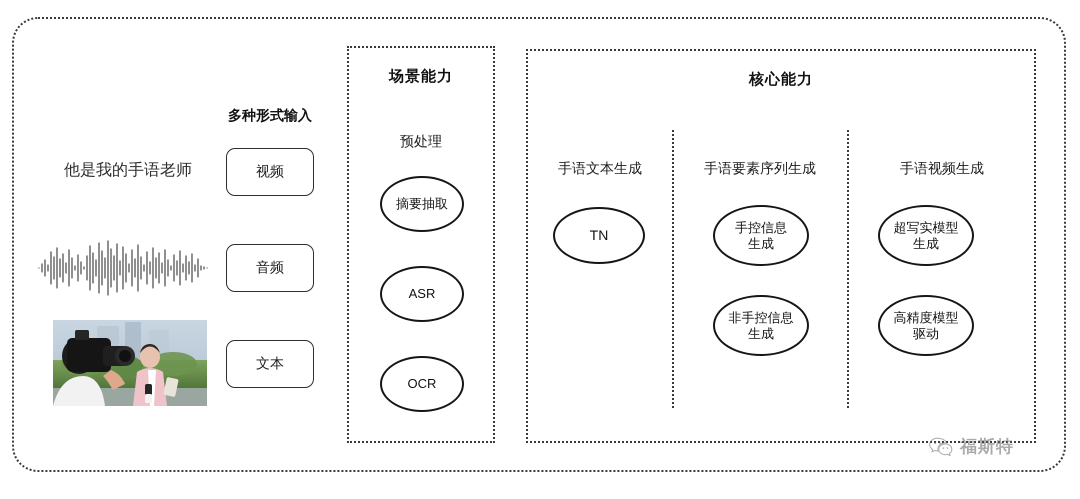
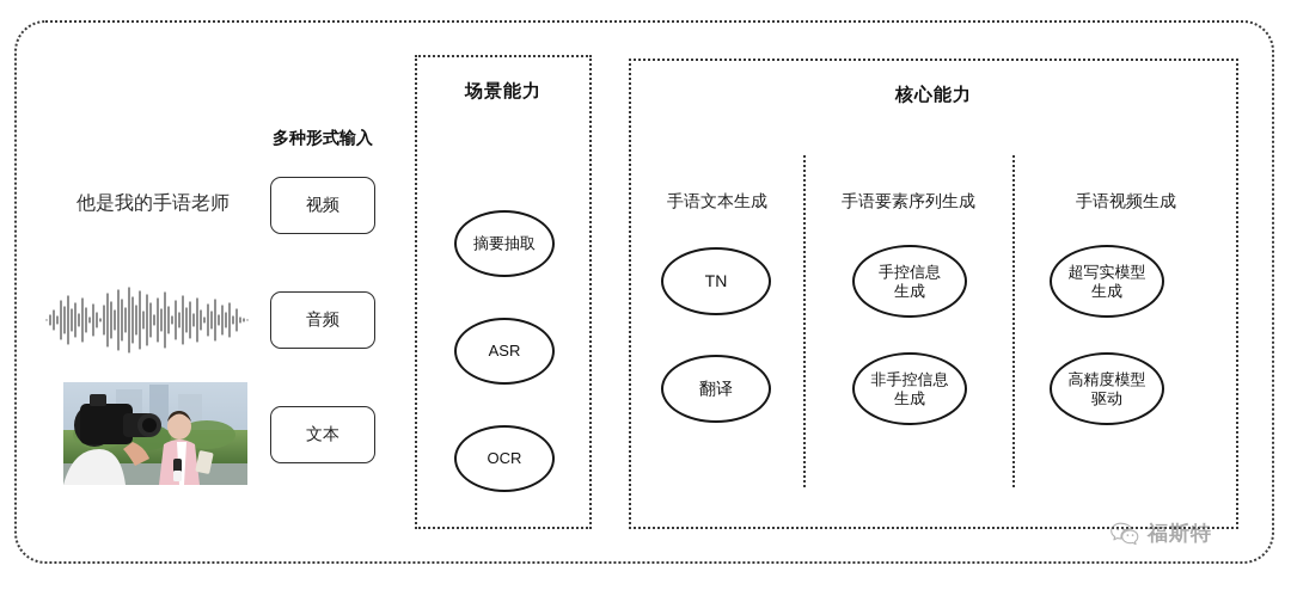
  多种形式输入
  他是我的手语老师
  视频
  音频
  文本
  场景能力
- 预处理
  摘要抽取
  ASR
  OCR
  核心能力
  手语文本生成
  手语要素序列生成
  手语视频生成
  TN
+ 翻译
  手控信息
  生成
  非手控信息
  生成
  超写实模型
  生成
  高精度模型
  驱动
  福斯特
